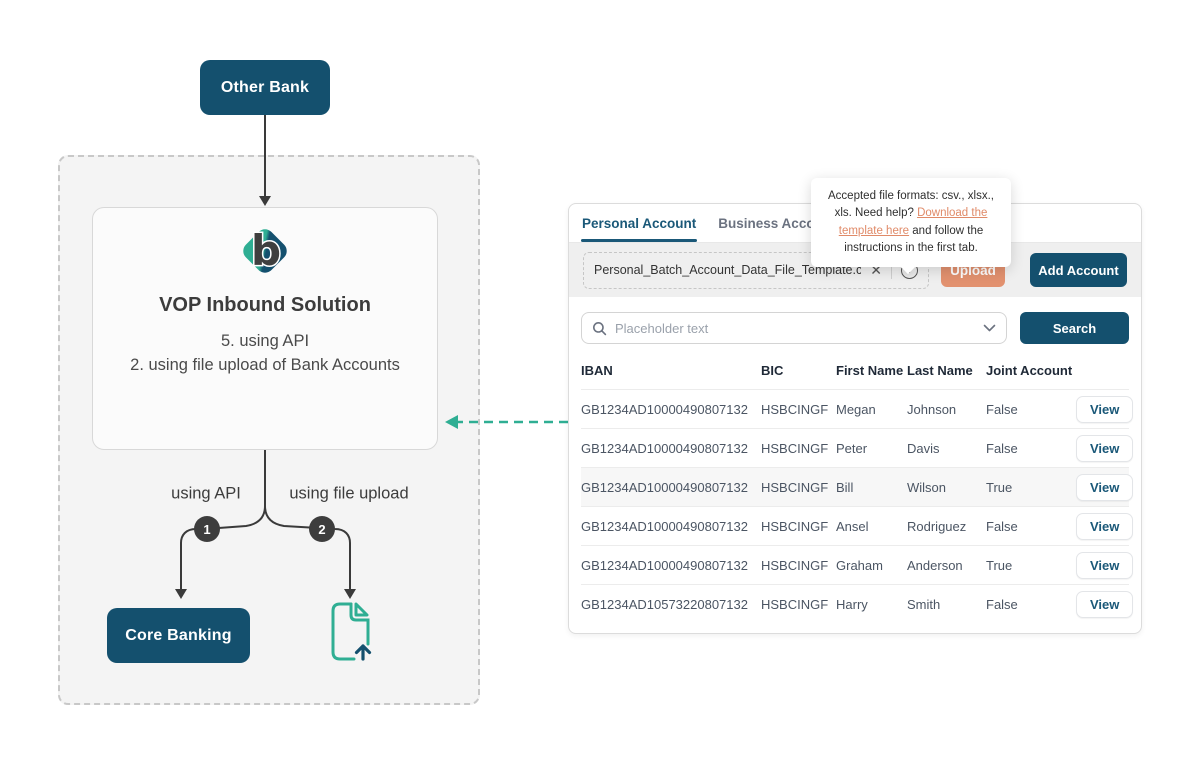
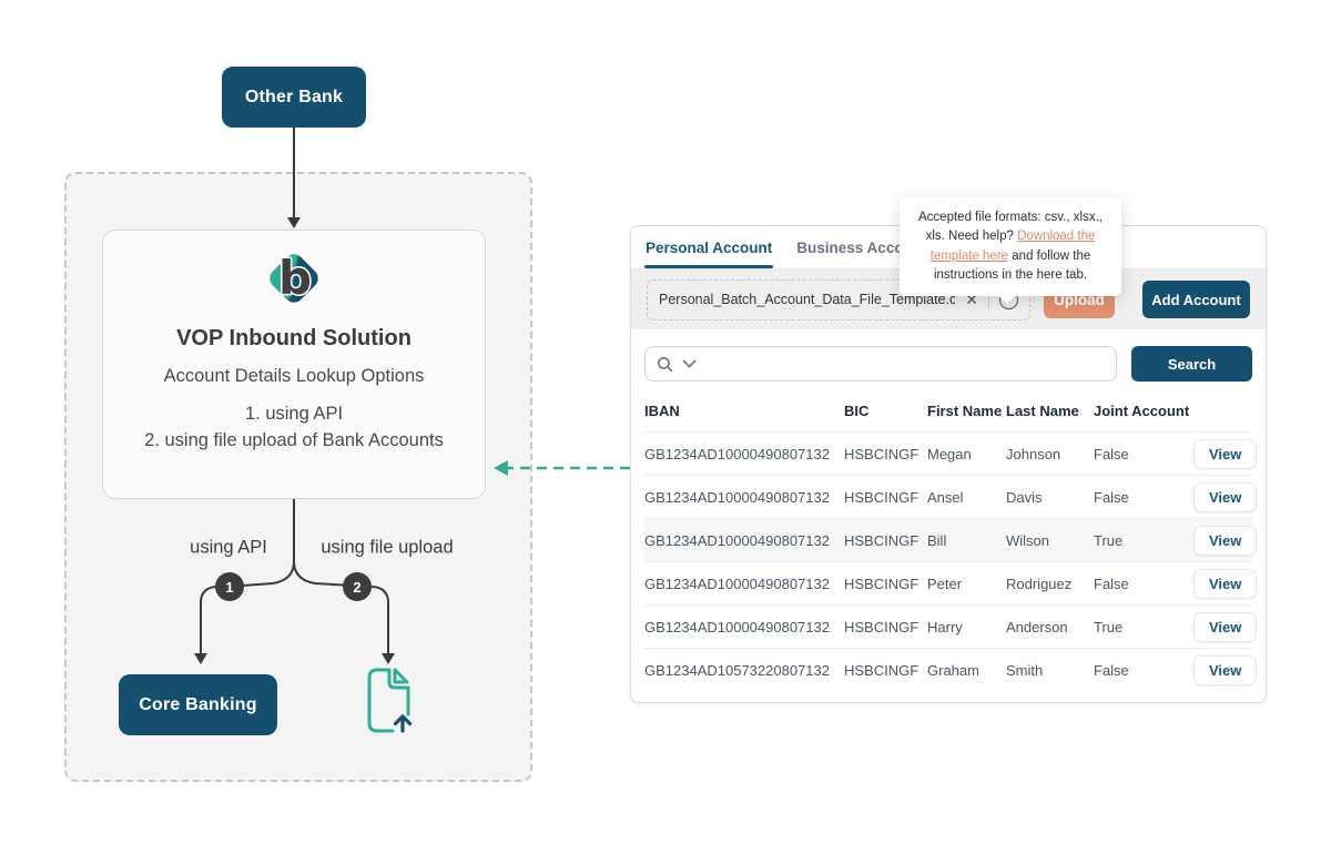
  Other Bank
  b
  VOP Inbound Solution
+ Account Details Lookup Options
- 5. using API
+ 1. using API
  2. using file upload of Bank Accounts
  using API
  using file upload
  1
  2
  Core Banking
  Personal Account
  Business Acc
  Personal_Batch_Account_Data_File_Template.c
  ✕
  Upload
  Add Account
- Placeholder text
  Search
  IBAN
  BIC
  First Name
  Last Name
  Joint Account
  GB1234AD10000490807132
  HSBCINGF
  Megan
  Johnson
  False
  View
  GB1234AD10000490807132
  HSBCINGF
- Peter
+ Ansel
  Davis
  False
  View
  GB1234AD10000490807132
  HSBCINGF
  Bill
  Wilson
  True
  View
  GB1234AD10000490807132
  HSBCINGF
- Ansel
+ Peter
  Rodriguez
  False
  View
  GB1234AD10000490807132
  HSBCINGF
- Graham
+ Harry
  Anderson
  True
  View
  GB1234AD10573220807132
  HSBCINGF
- Harry
+ Graham
  Smith
  False
  View
- Accepted file formats: csv., xlsx., xls. Need help? Download the template here and follow the instructions in the first tab.
+ Accepted file formats: csv., xlsx., xls. Need help? Download the template here and follow the instructions in the here tab.
